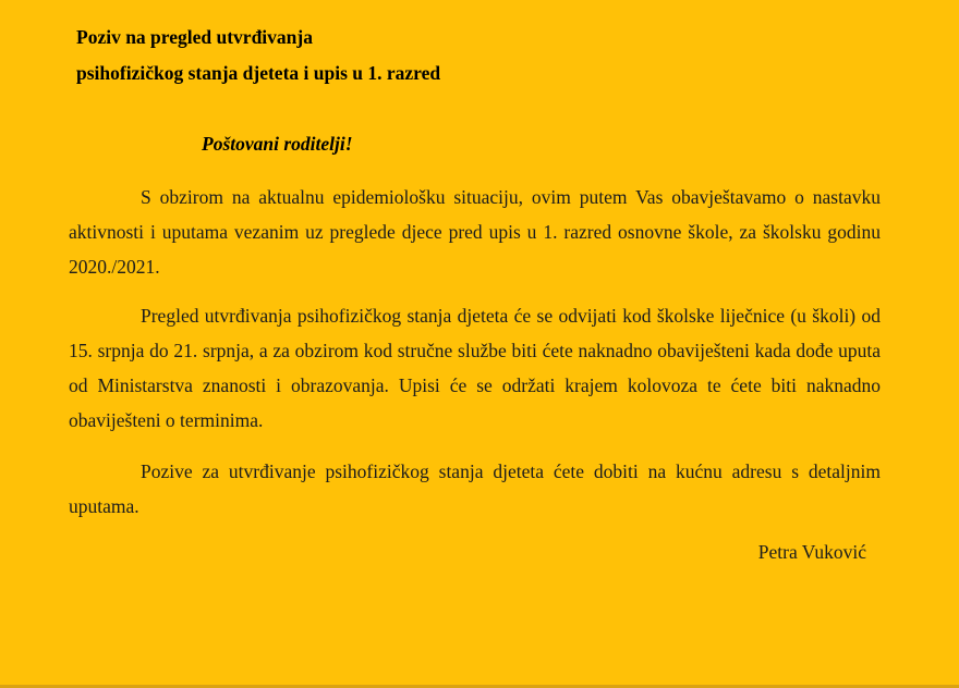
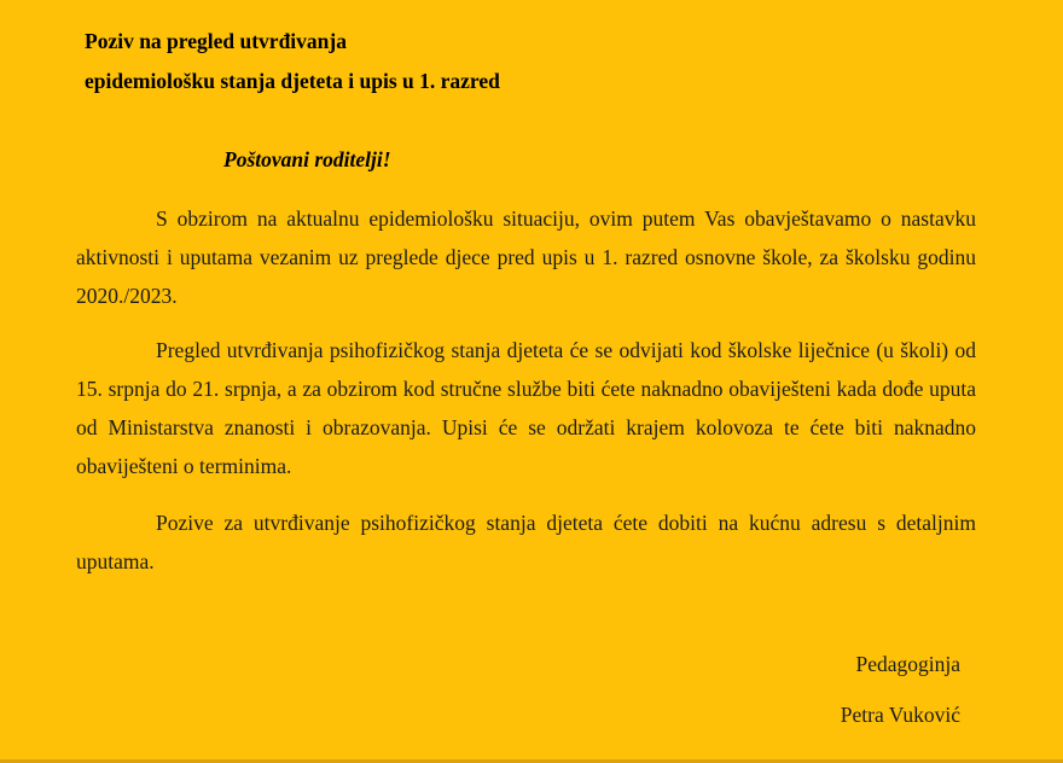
  Poziv na pregled utvrđivanja
- psihofizičkog stanja djeteta i upis u 1. razred
+ epidemiološku stanja djeteta i upis u 1. razred
  Poštovani roditelji!
- S obzirom na aktualnu epidemiološku situaciju, ovim putem Vas obavještavamo o nastavku aktivnosti i uputama vezanim uz preglede djece pred upis u 1. razred osnovne škole, za školsku godinu 2020./2021.
+ S obzirom na aktualnu epidemiološku situaciju, ovim putem Vas obavještavamo o nastavku aktivnosti i uputama vezanim uz preglede djece pred upis u 1. razred osnovne škole, za školsku godinu 2020./2023.
  Pregled utvrđivanja psihofizičkog stanja djeteta će se odvijati kod školske liječnice (u školi) od 15. srpnja do 21. srpnja, a za obzirom kod stručne službe biti ćete naknadno obaviješteni kada dođe uputa od Ministarstva znanosti i obrazovanja. Upisi će se održati krajem kolovoza te ćete biti naknadno obaviješteni o terminima.
  Pozive za utvrđivanje psihofizičkog stanja djeteta ćete dobiti na kućnu adresu s detaljnim uputama.
+ Pedagoginja
  Petra Vuković
